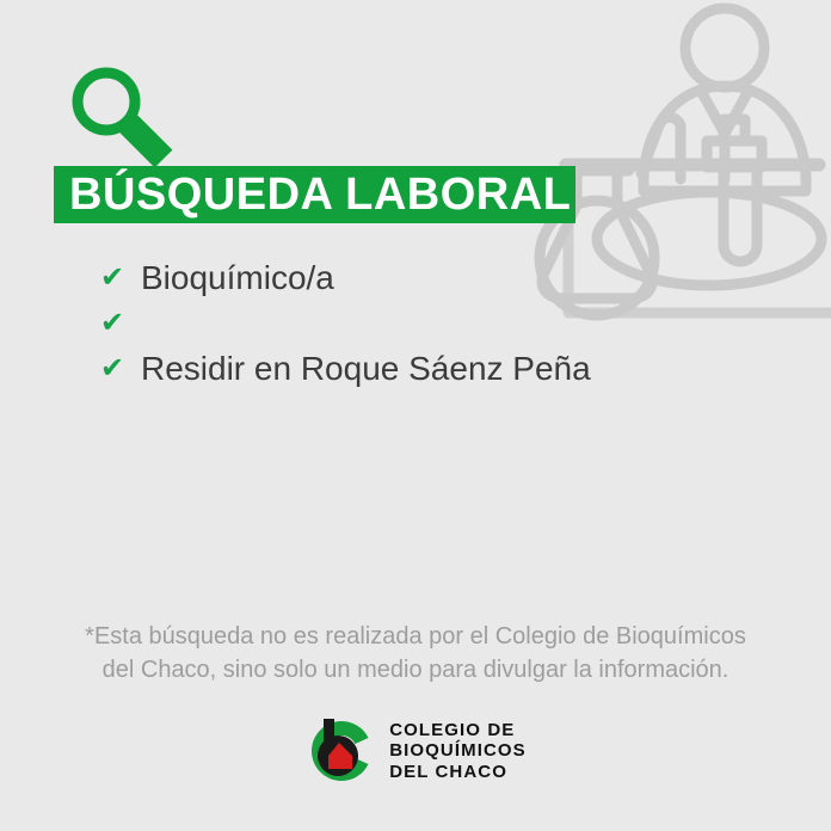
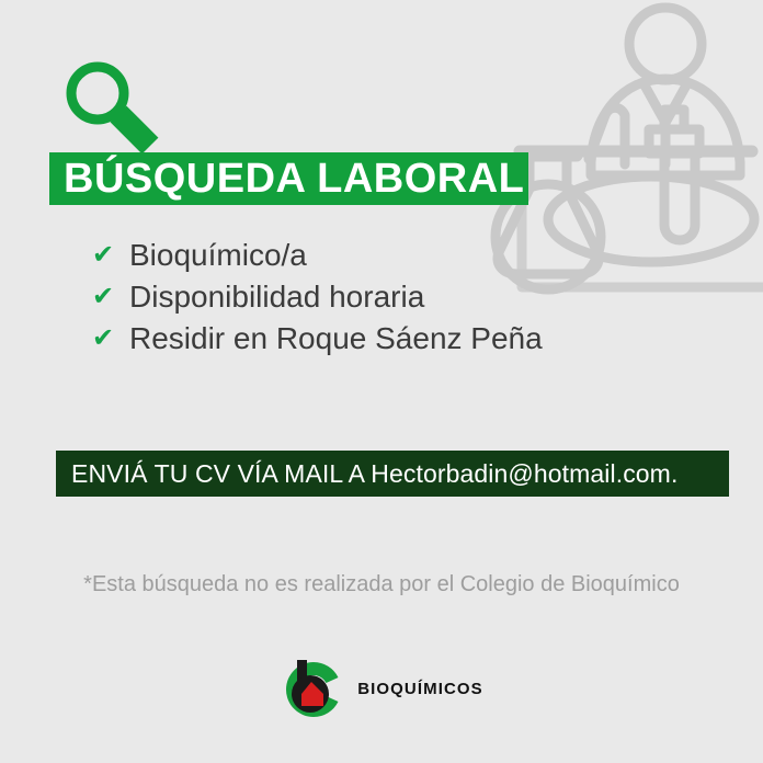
  BÚSQUEDA LABORAL
  ✔
  Bioquímico/a
  ✔
+ Disponibilidad horaria
  ✔
  Residir en Roque Sáenz Peña
+ ENVIÁ TU CV VÍA MAIL A Hectorbadin@hotmail.com.
- *Esta búsqueda no es realizada por el Colegio de Bioquímicos
+ *Esta búsqueda no es realizada por el Colegio de Bioquímico
- del Chaco, sino solo un medio para divulgar la información.
- COLEGIO DE
  BIOQUÍMICOS
- DEL CHACO
